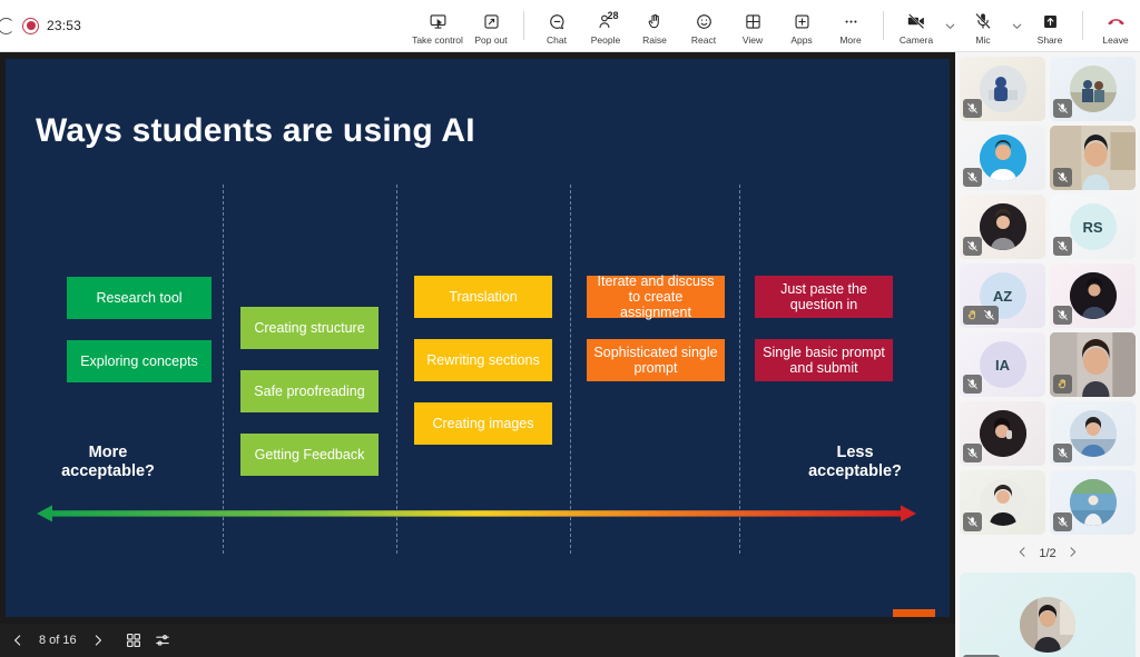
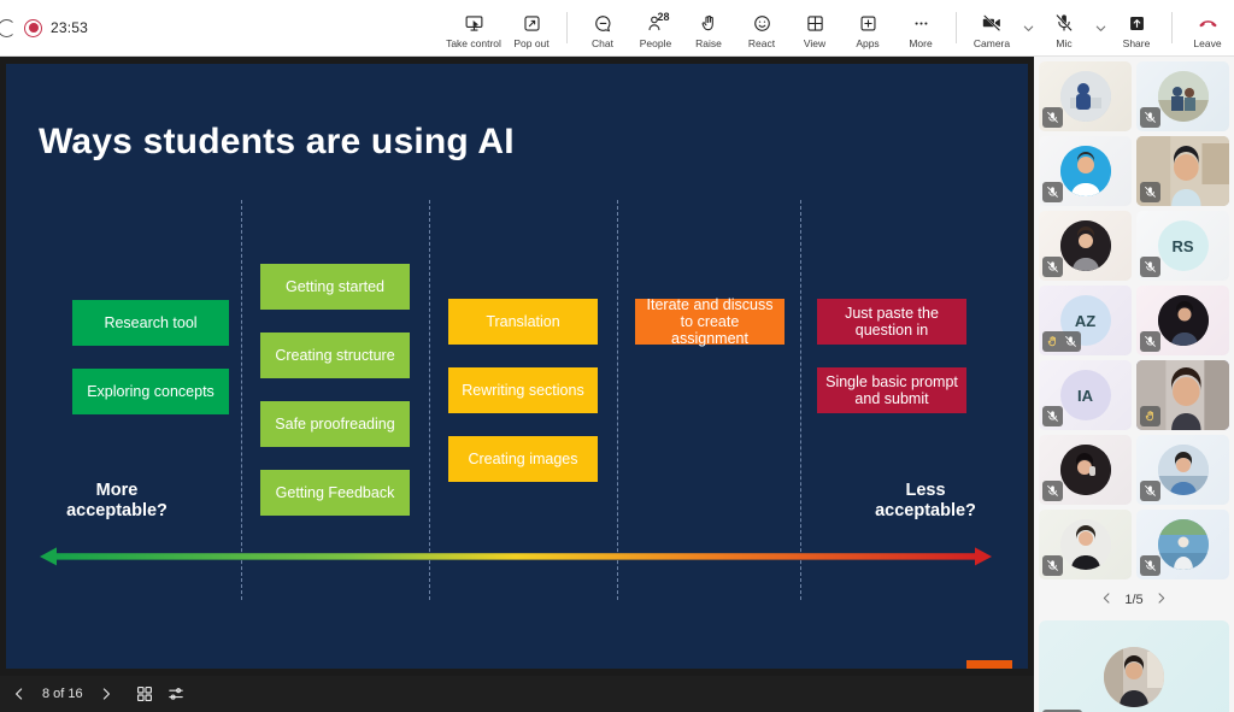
  23:53
  Take control
  Pop out
  Chat
  28
  People
  Raise
  React
  View
  Apps
  More
  Camera
  Mic
  Share
  Leave
  Ways students are using AI
  Research tool
  Exploring concepts
+ Getting started
  Creating structure
  Safe proofreading
  Getting Feedback
  Translation
  Rewriting sections
  Creating images
  Iterate and discuss to create assignment
- Sophisticated single prompt
  Just paste the question in
  Single basic prompt and submit
  More
  acceptable?
  Less
  acceptable?
  8 of 16
  RS
  AZ
  IA
- 1/2
+ 1/5
